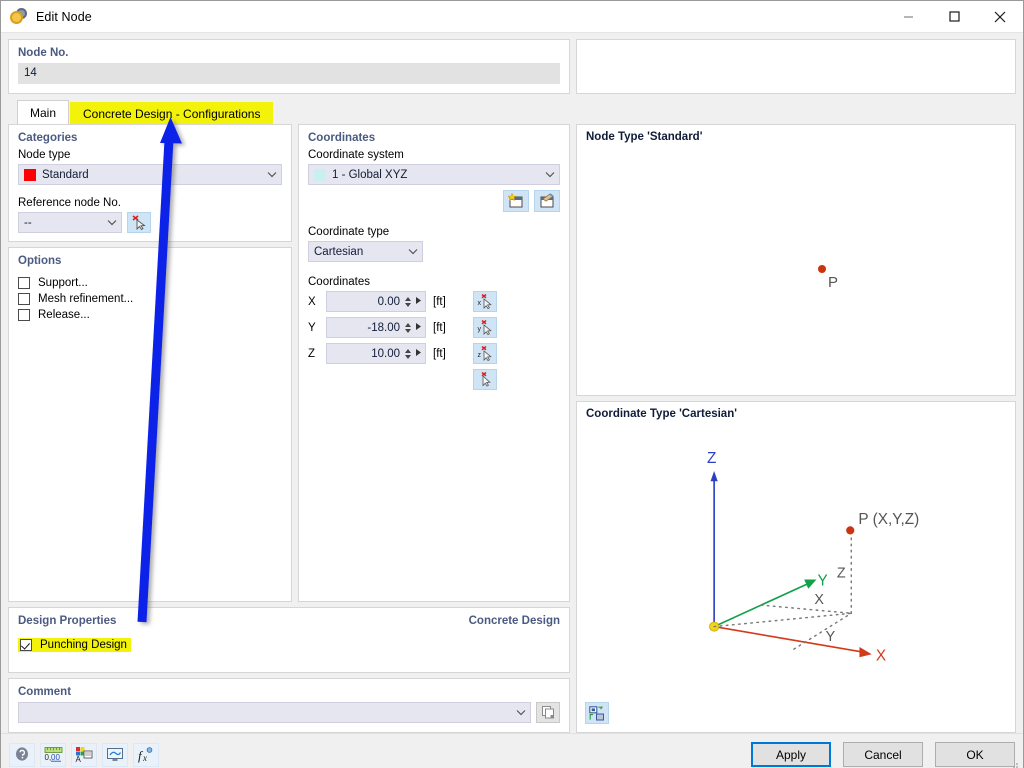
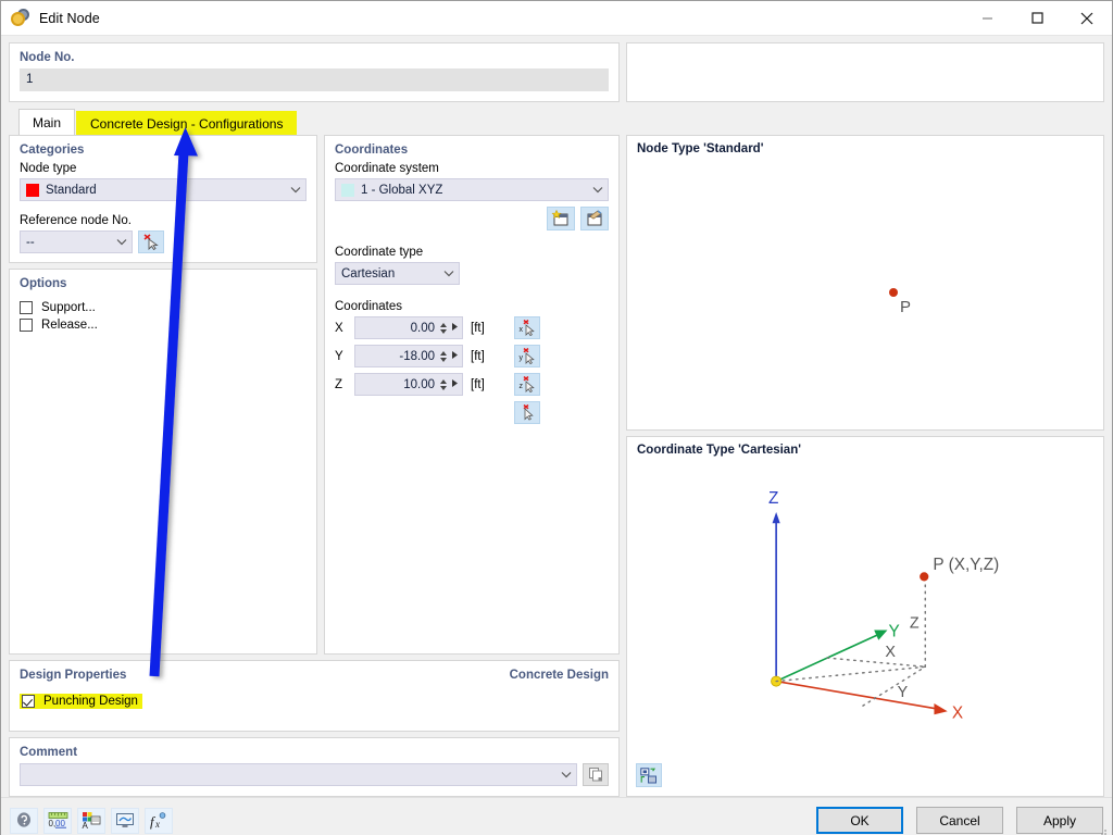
  Edit Node
  Node No.
- 14
+ 1
  Main
  Concrete Design - Configurations
  Categories
  Node type
  Standard
  Reference node No.
  --
  Options
  Support...
- Mesh refinement...
  Release...
  Coordinates
  Coordinate system
  1 - Global XYZ
  Coordinate type
  Cartesian
  Coordinates
  X
  0.00
  [ft]
  Y
  -18.00
  [ft]
  Z
  10.00
  [ft]
  Design Properties
  Concrete Design
  Punching Design
  Comment
  Node Type 'Standard'
  P
  Coordinate Type 'Cartesian'
  Z
  Y
  X
  P (X,Y,Z)
  Z
  X
  Y
  0,
  00
  A
  f
  x
- Apply
+ OK
  Cancel
- OK
+ Apply
